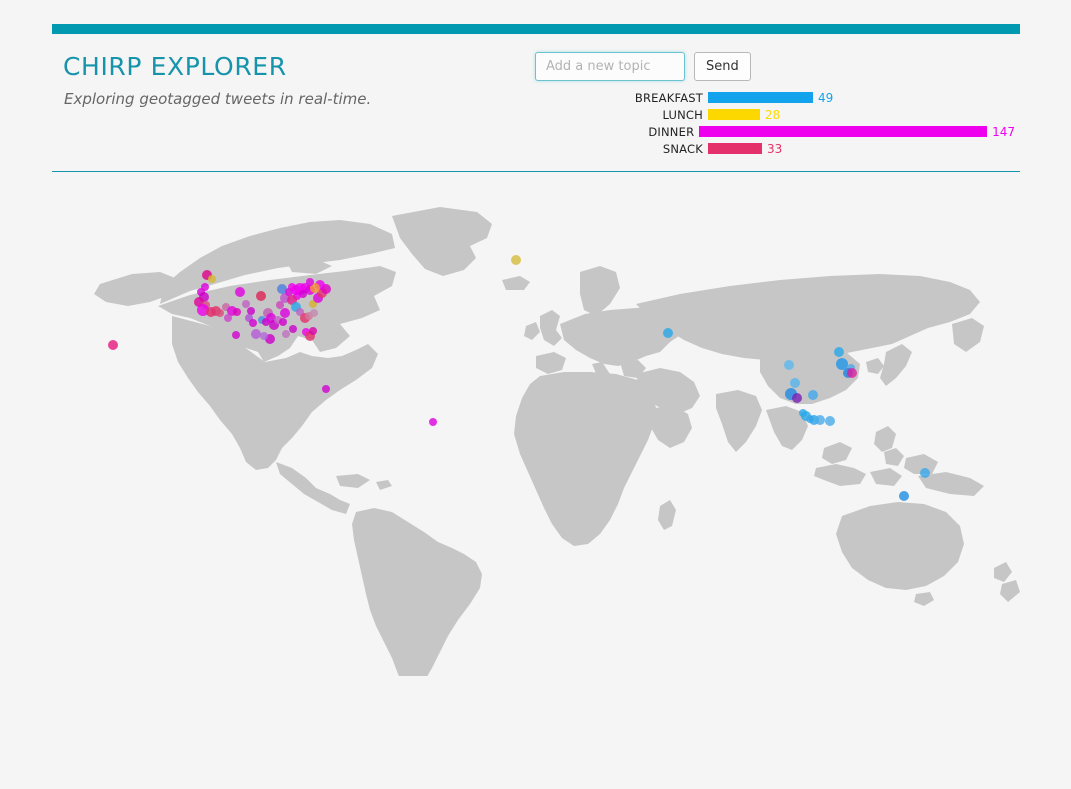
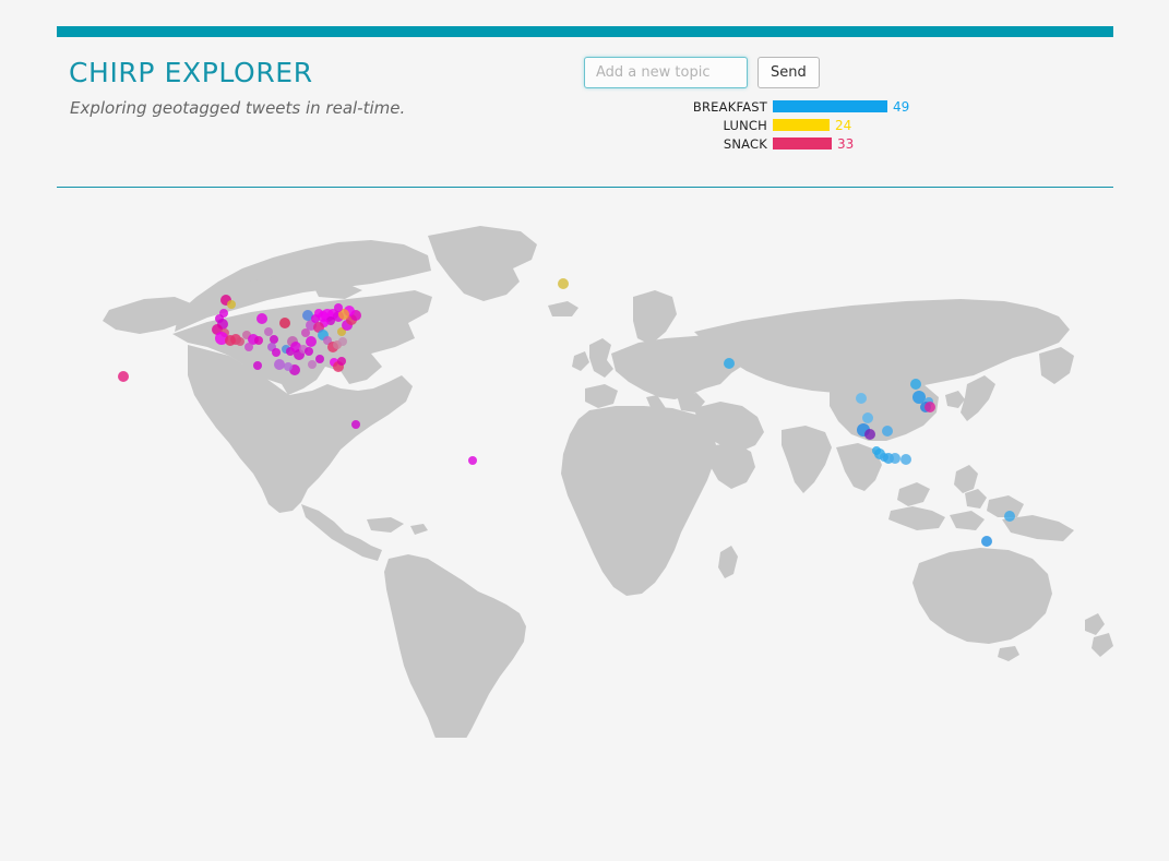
  CHIRP EXPLORER
  Exploring geotagged tweets in real-time.
  Add a new topic
  Send
  BREAKFAST
  49
  LUNCH
- 28
+ 24
- DINNER
- 147
  SNACK
  33
